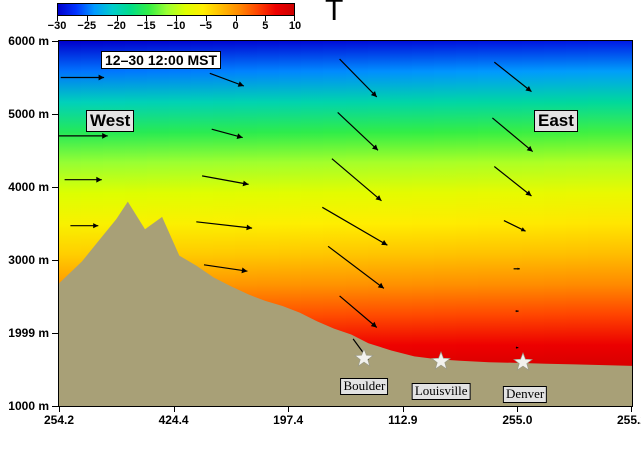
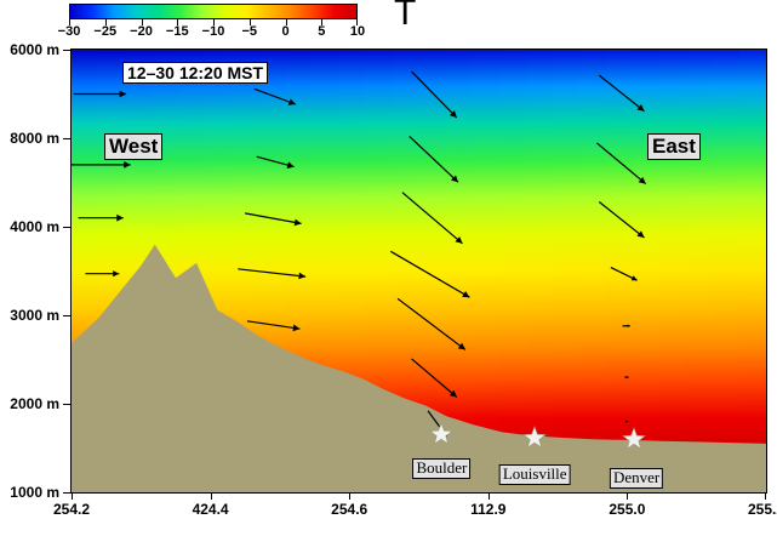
  −30
  −25
  −20
  −15
  −10
  −5
  0
  5
  10
  T
  1000 m
- 1999 m
+ 2000 m
  3000 m
  4000 m
- 5000 m
+ 8000 m
  6000 m
  Boulder
  Louisville
  Denver
- 12–30 12:00 MST
+ 12–30 12:20 MST
  West
  East
  254.2
  424.4
- 197.4
+ 254.6
  112.9
  255.0
  255.
